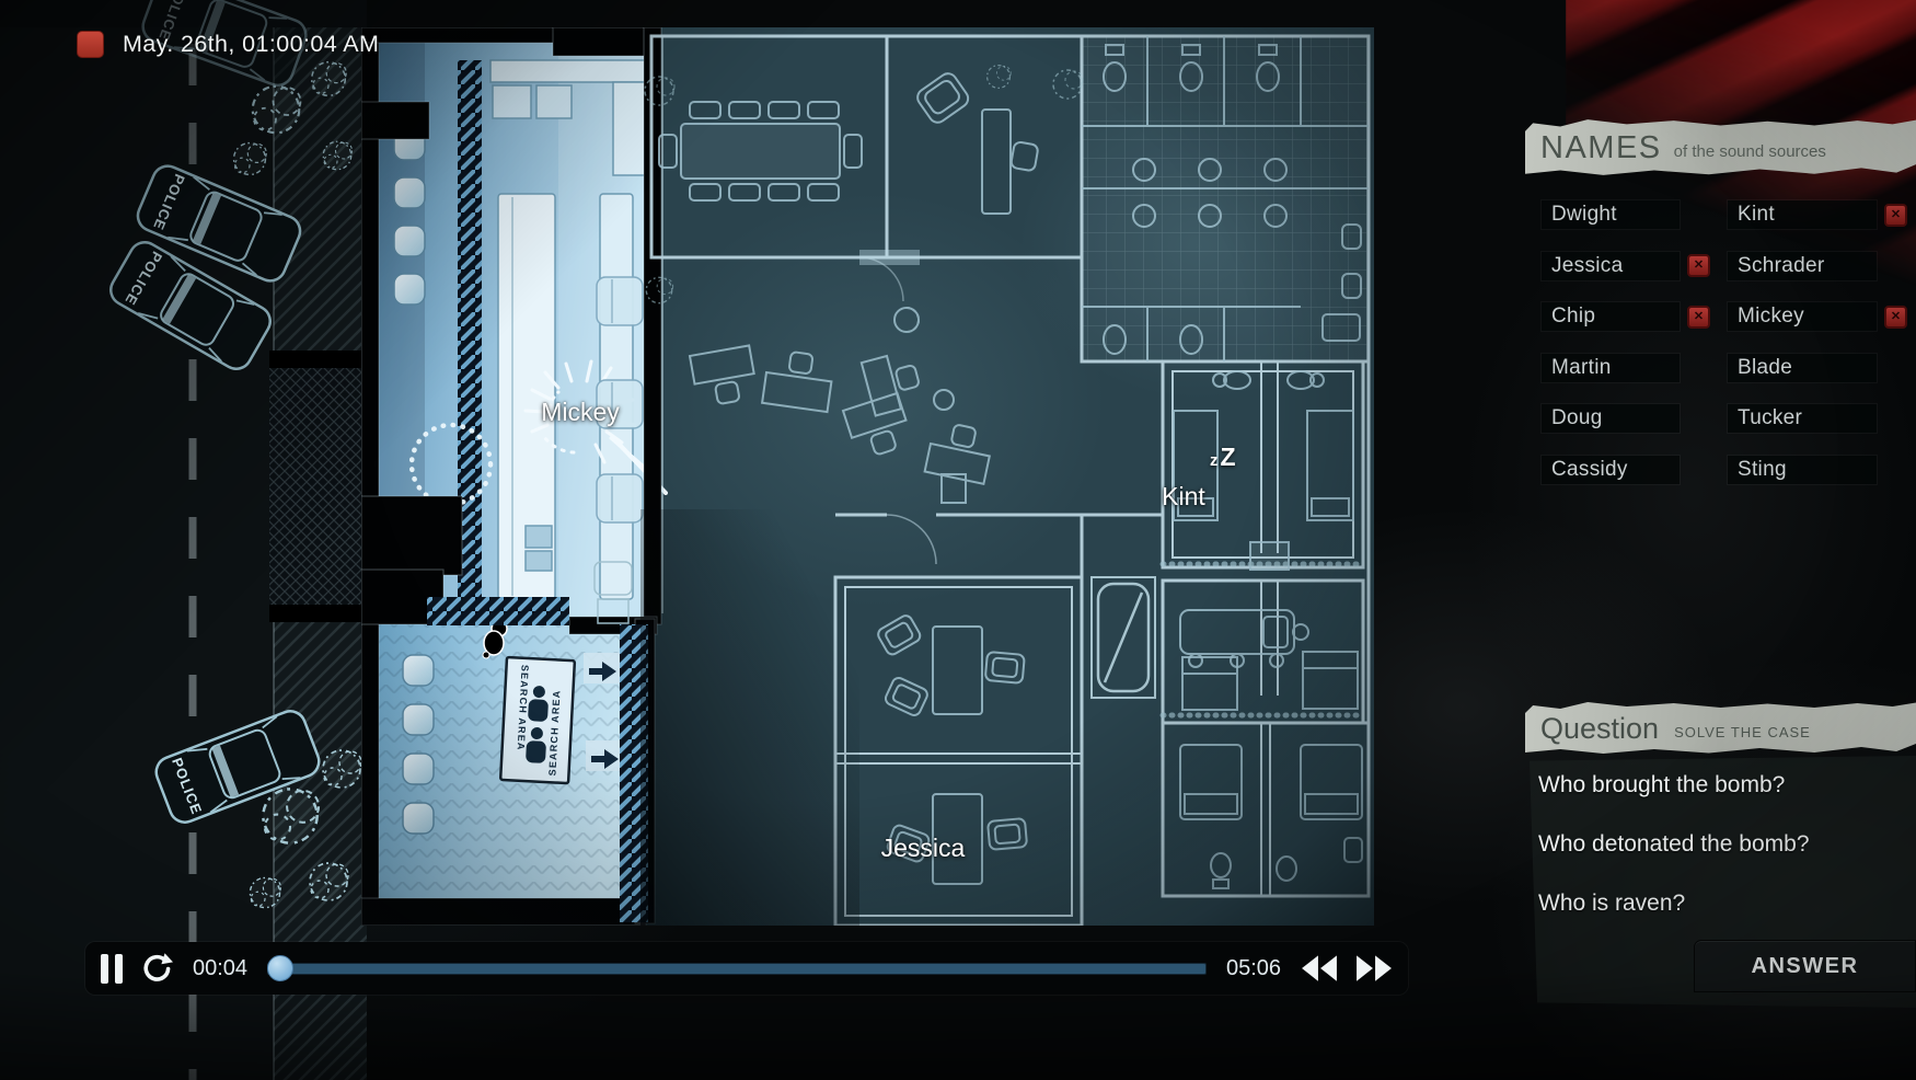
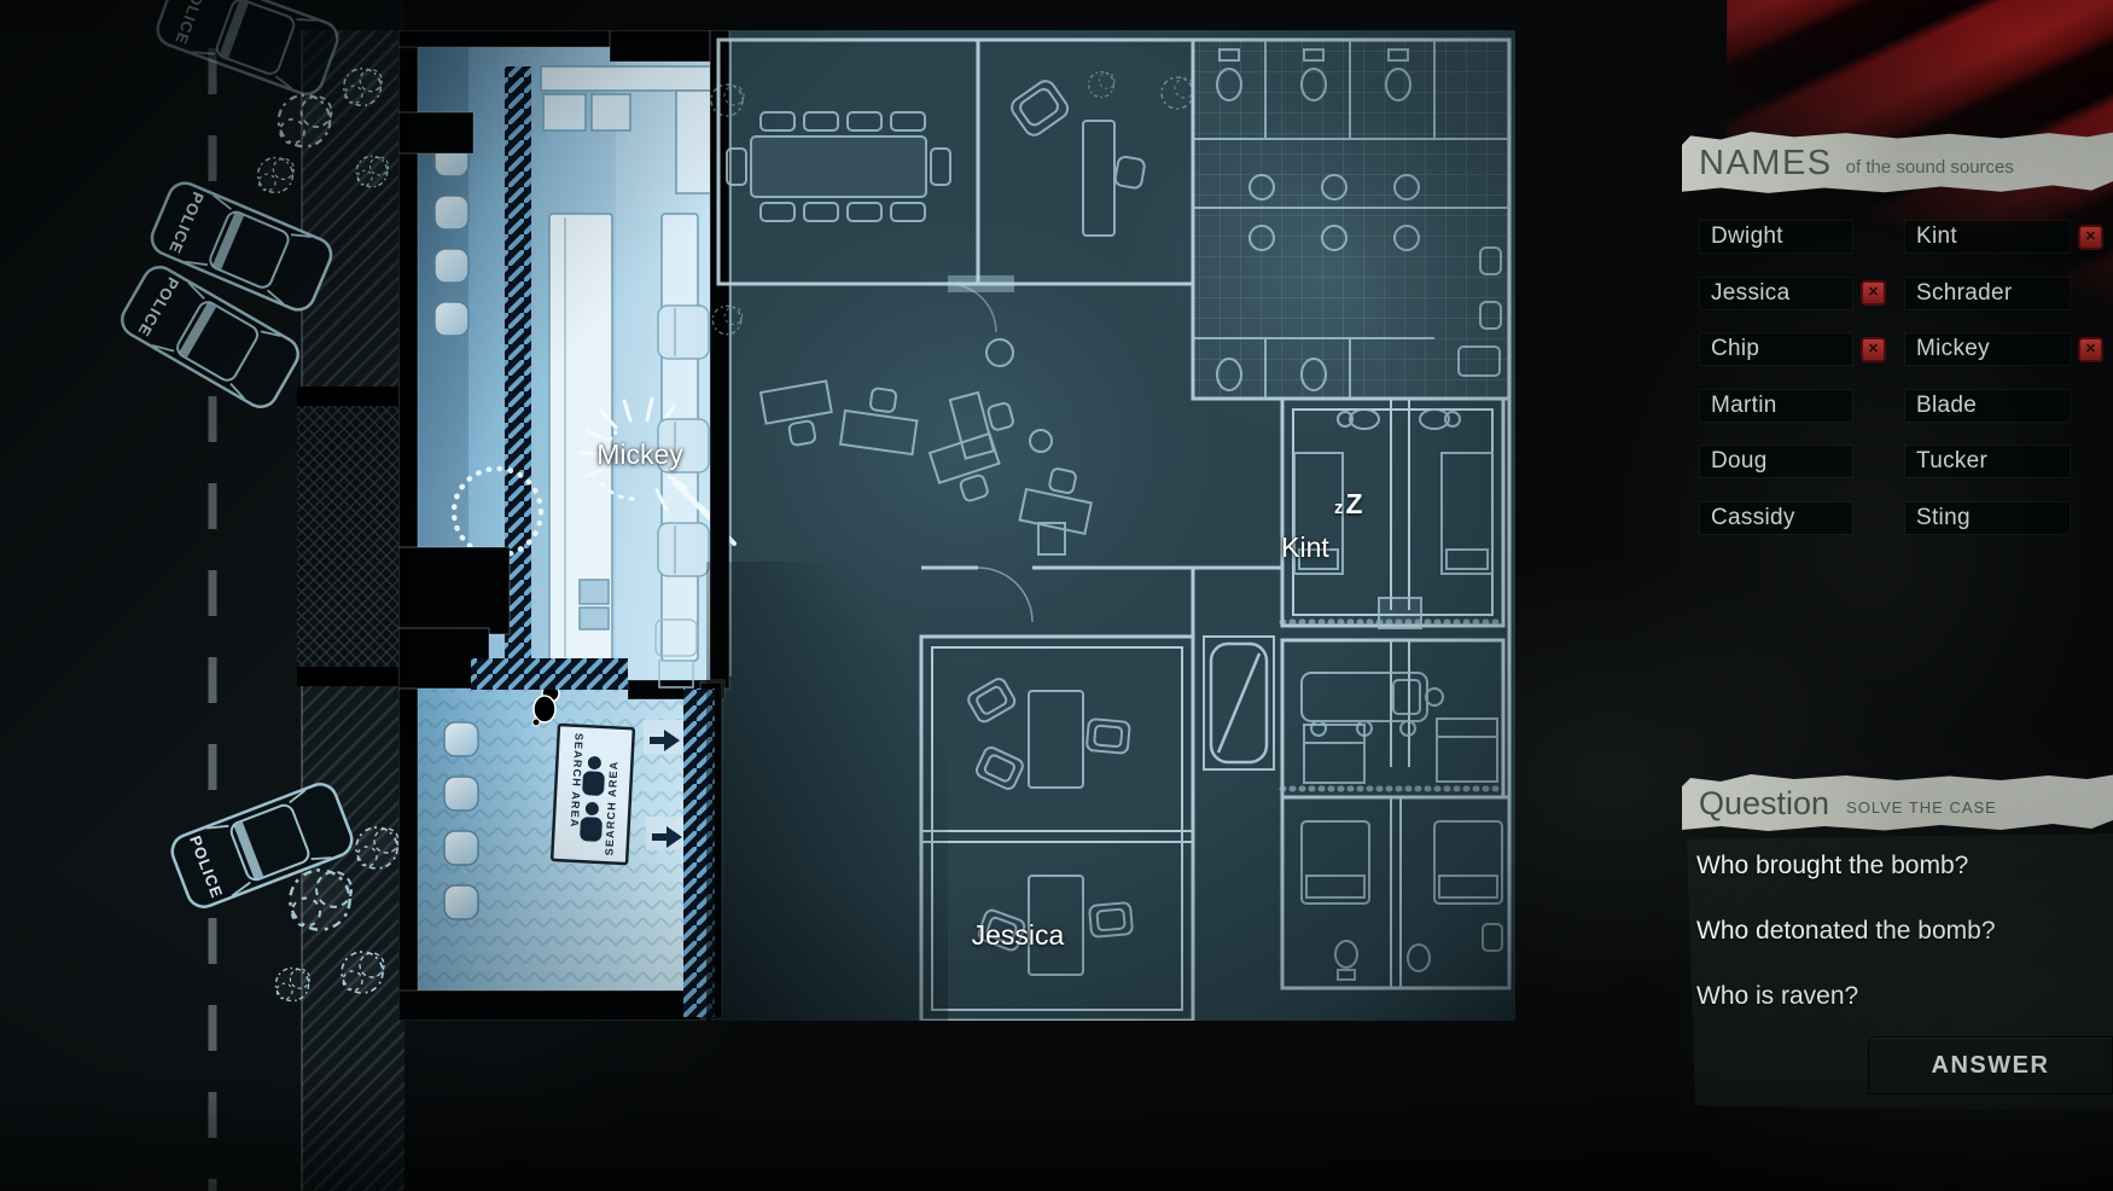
- May. 26th, 01:00:04 AM
- 00:04
- 05:06
